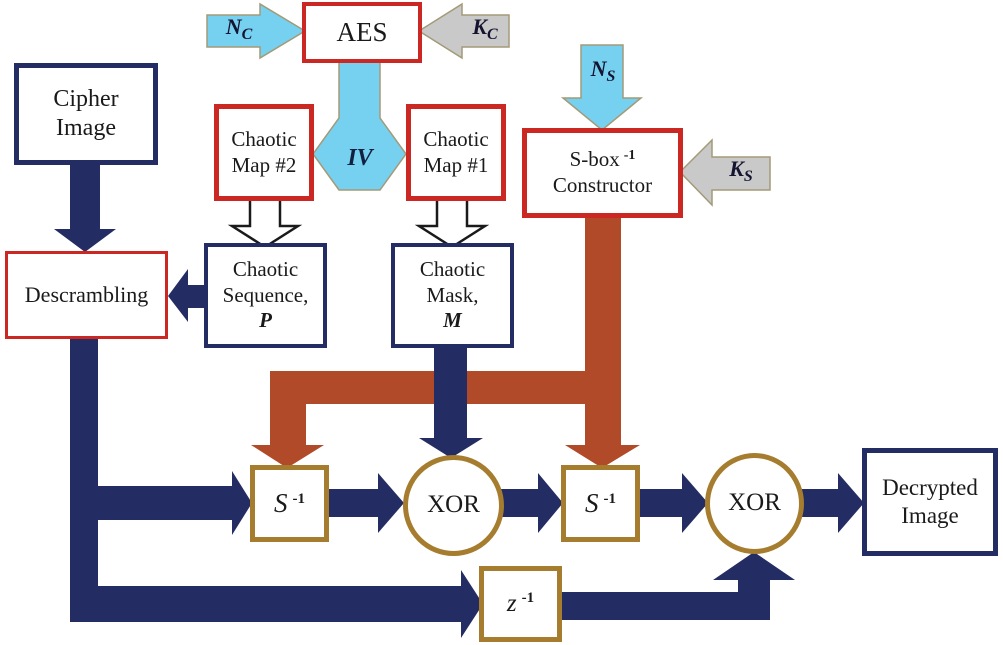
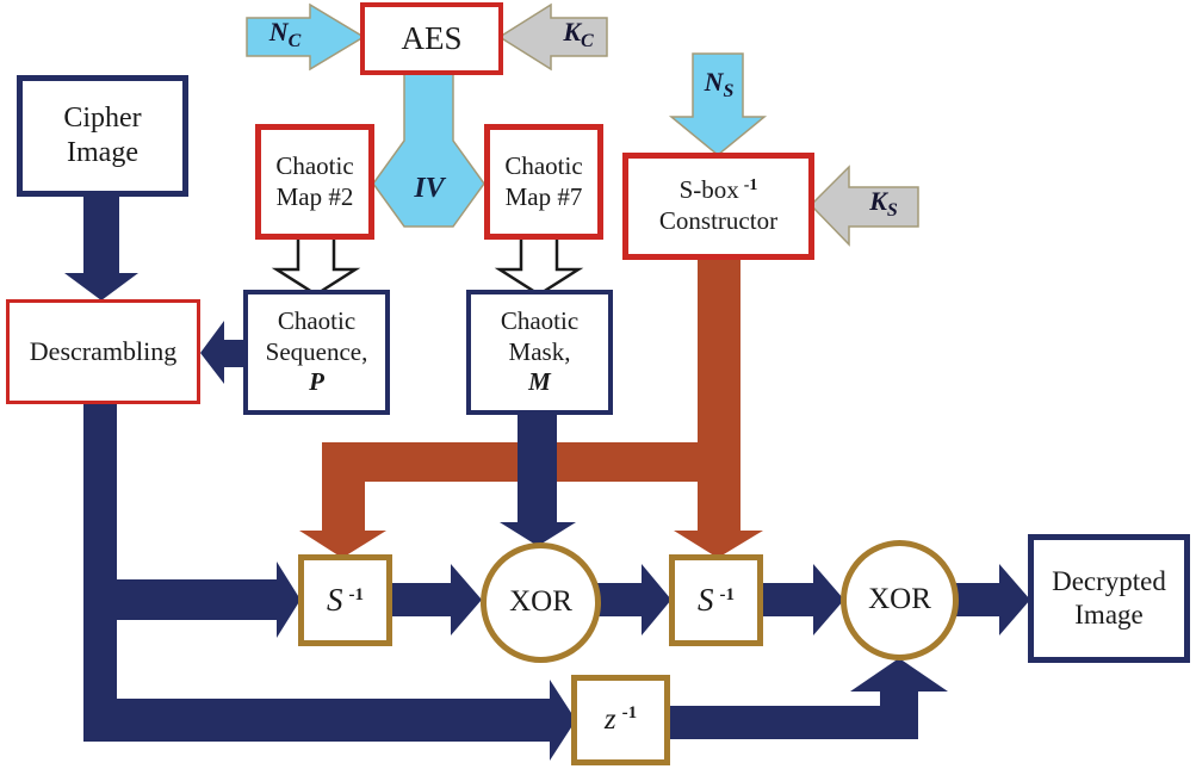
  AES
  Cipher
  Image
  Chaotic
  Map #2
  Chaotic
- Map #1
+ Map #7
  S-box -1
  Constructor
  Descrambling
  Chaotic
  Sequence,
  P
  Chaotic
  Mask,
  M
  S -1
  XOR
  S -1
  XOR
  Decrypted
  Image
  z -1
  NC
  KC
  IV
  NS
  KS
